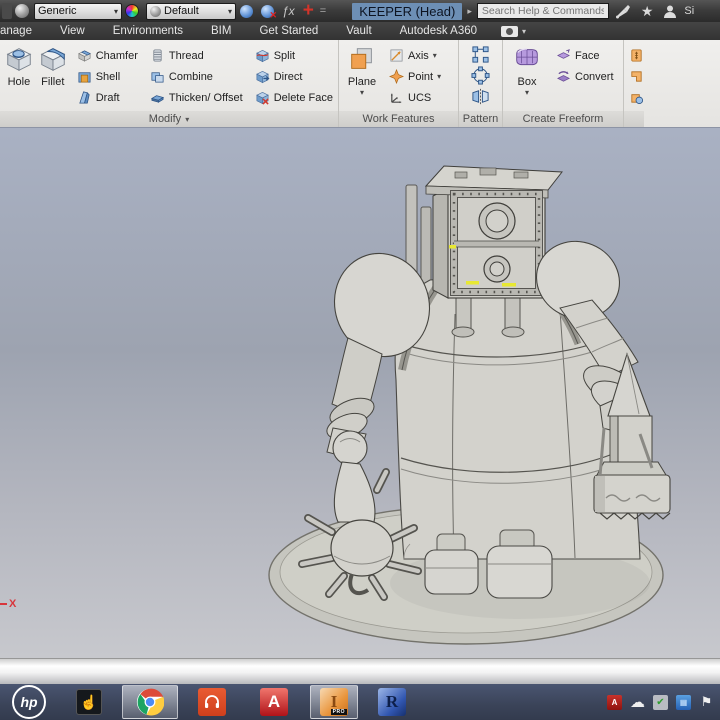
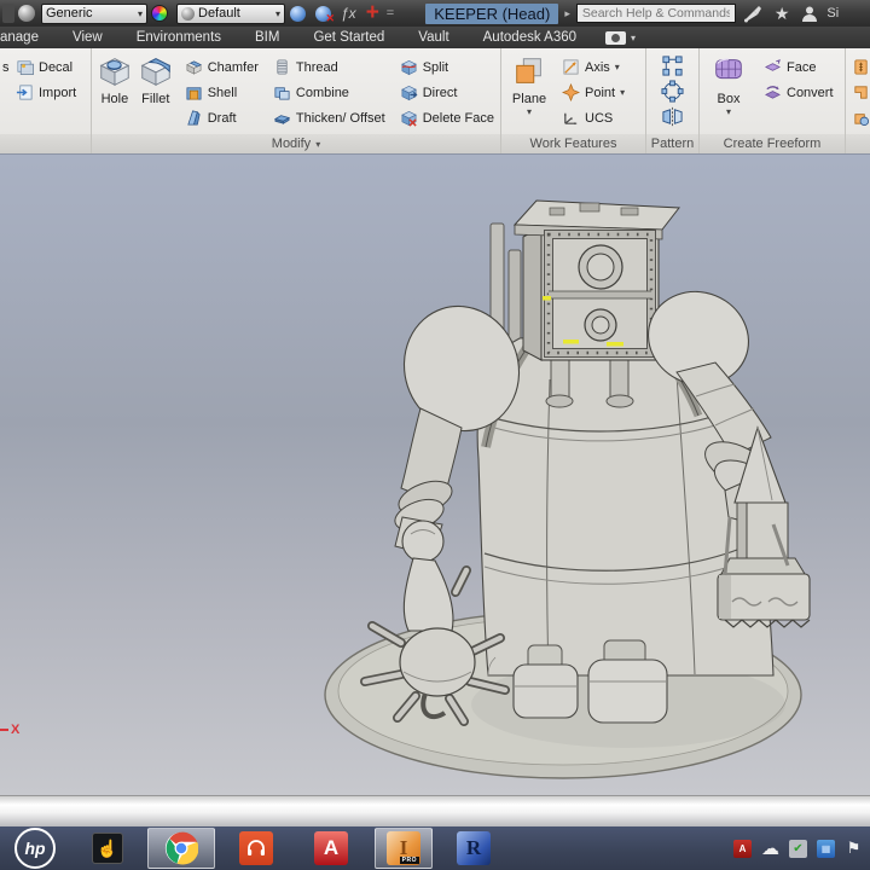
  Generic
  ▾
  Default
  ▾
  ✕
  ƒx
  +
  =
  KEEPER (Head)
  ▸
  Search Help & Commands
  ★
  Si
  anage
  View
  Environments
  BIM
  Get Started
  Vault
  Autodesk A360
  ▾
+ s
+ Decal
+ Import
  Hole
  Fillet
  Chamfer
  Shell
  Draft
  Thread
  Combine
  Thicken/ Offset
  Split
  Direct
  Delete Face
  Modify
  ▾
  Plane
  ▾
  Axis
  ▾
  Point
  ▾
  UCS
  Work Features
  Pattern
  Box
  ▾
  Face
  Convert
  Create Freeform
  X
  hp
  ☝
  A
  I
  R
  A
  ☁
  ✔
  ▦
  ⚑
